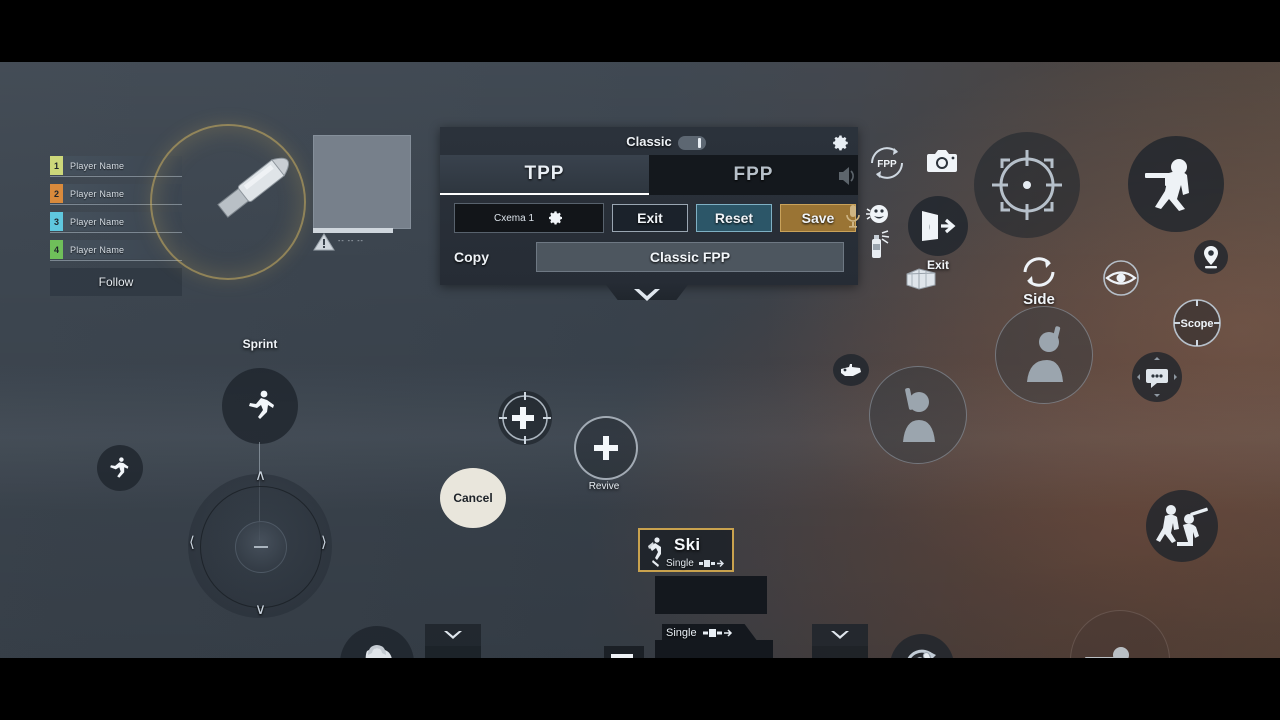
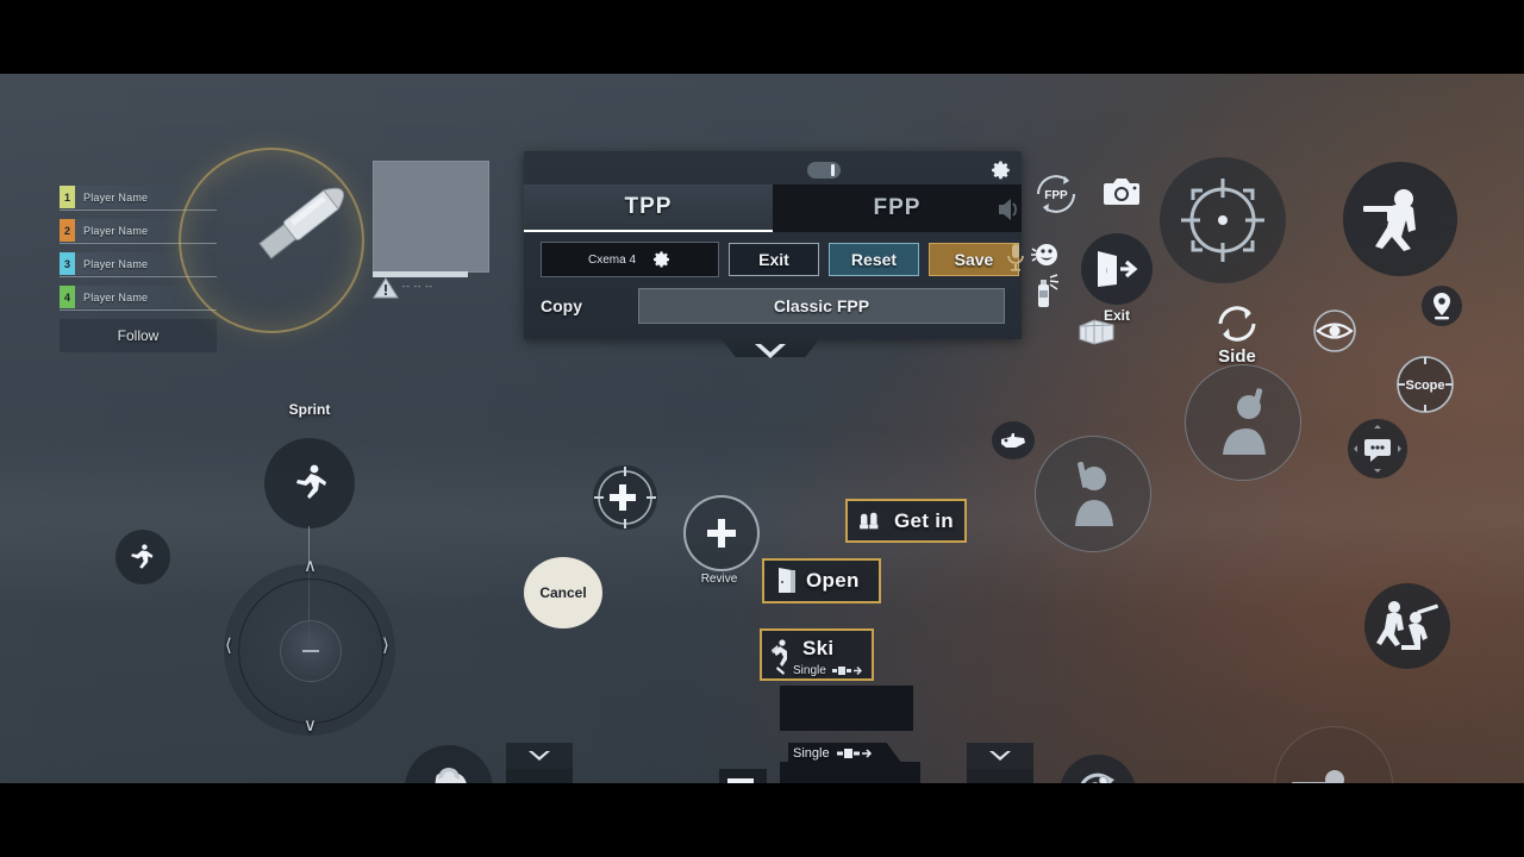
  1
  Player Name
  2
  Player Name
  3
  Player Name
  4
  Player Name
  Follow
- Classic
  TPP
  FPP
- Cxema 1
+ Cxema 4
  Exit
  Reset
  Save
  Copy
  Classic FPP
  Sprint
  ∧
  ∨
  ⟨
  ⟩
  Cancel
  Revive
+ Get in
+ Open
  Ski
  Single
  FPP
  Exit
  Side
  Scope
  Single
